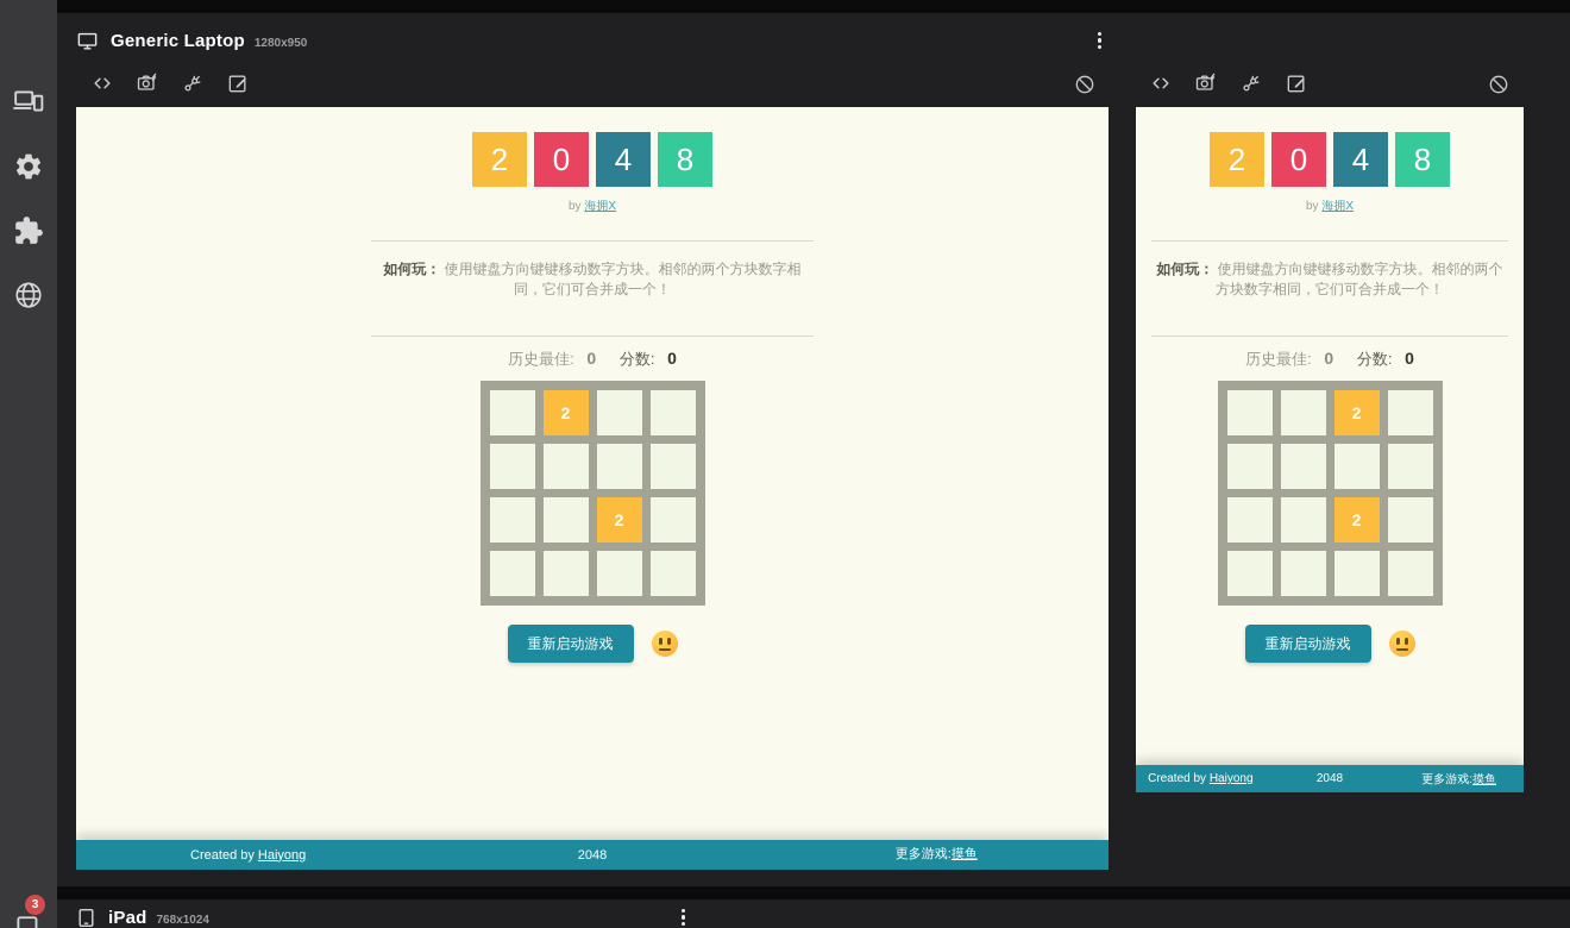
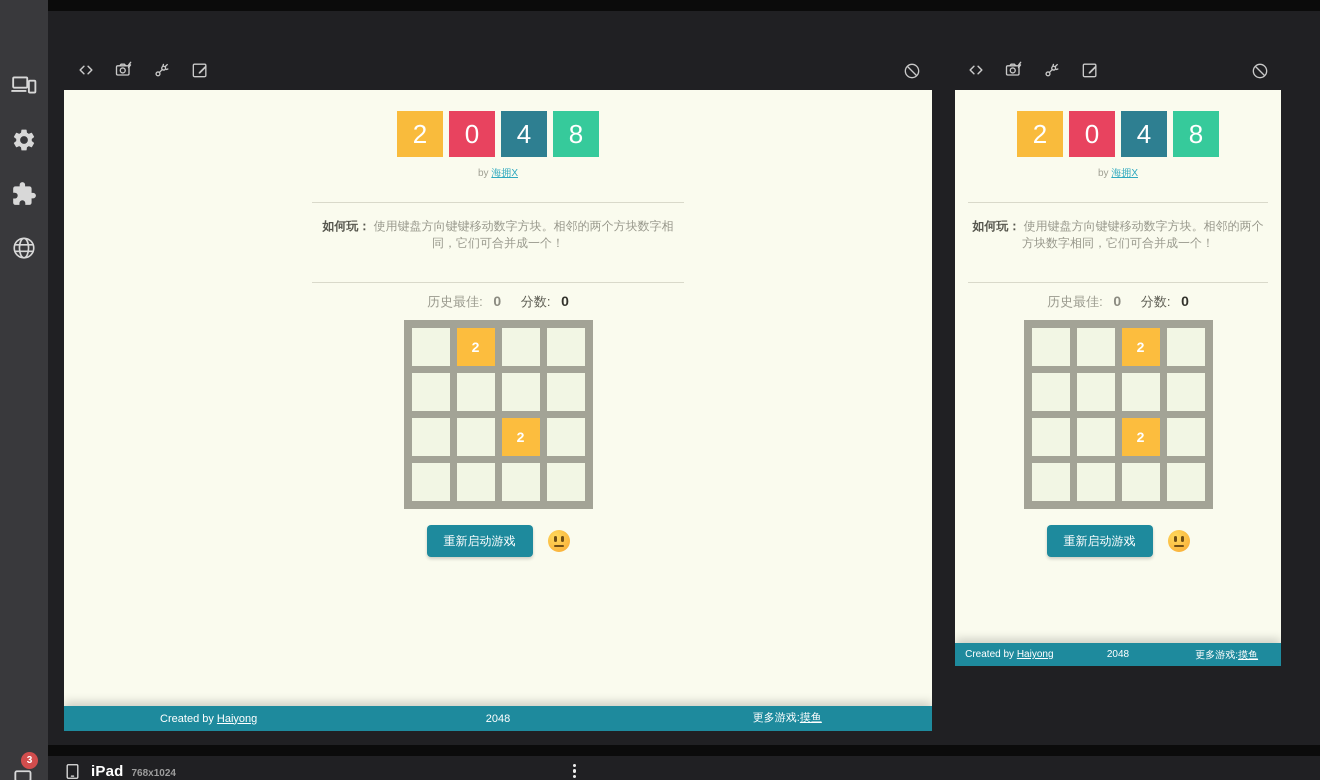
  3
- Generic Laptop
- 1280x950
  2
  0
  4
  8
  by 海拥X
  如何玩： 使用键盘方向键键移动数字方块。相邻的两个方块数字相同，它们可合并成一个！
  历史最佳: 0 分数: 0
  2
  2
  重新启动游戏
  Created by Haiyong
  2048
  更多游戏:摸鱼
  2
  0
  4
  8
  by 海拥X
  如何玩： 使用键盘方向键键移动数字方块。相邻的两个方块数字相同，它们可合并成一个！
  历史最佳: 0 分数: 0
  2
  2
  重新启动游戏
  Created by Haiyong
  2048
  更多游戏:摸鱼
  iPad
  768x1024
